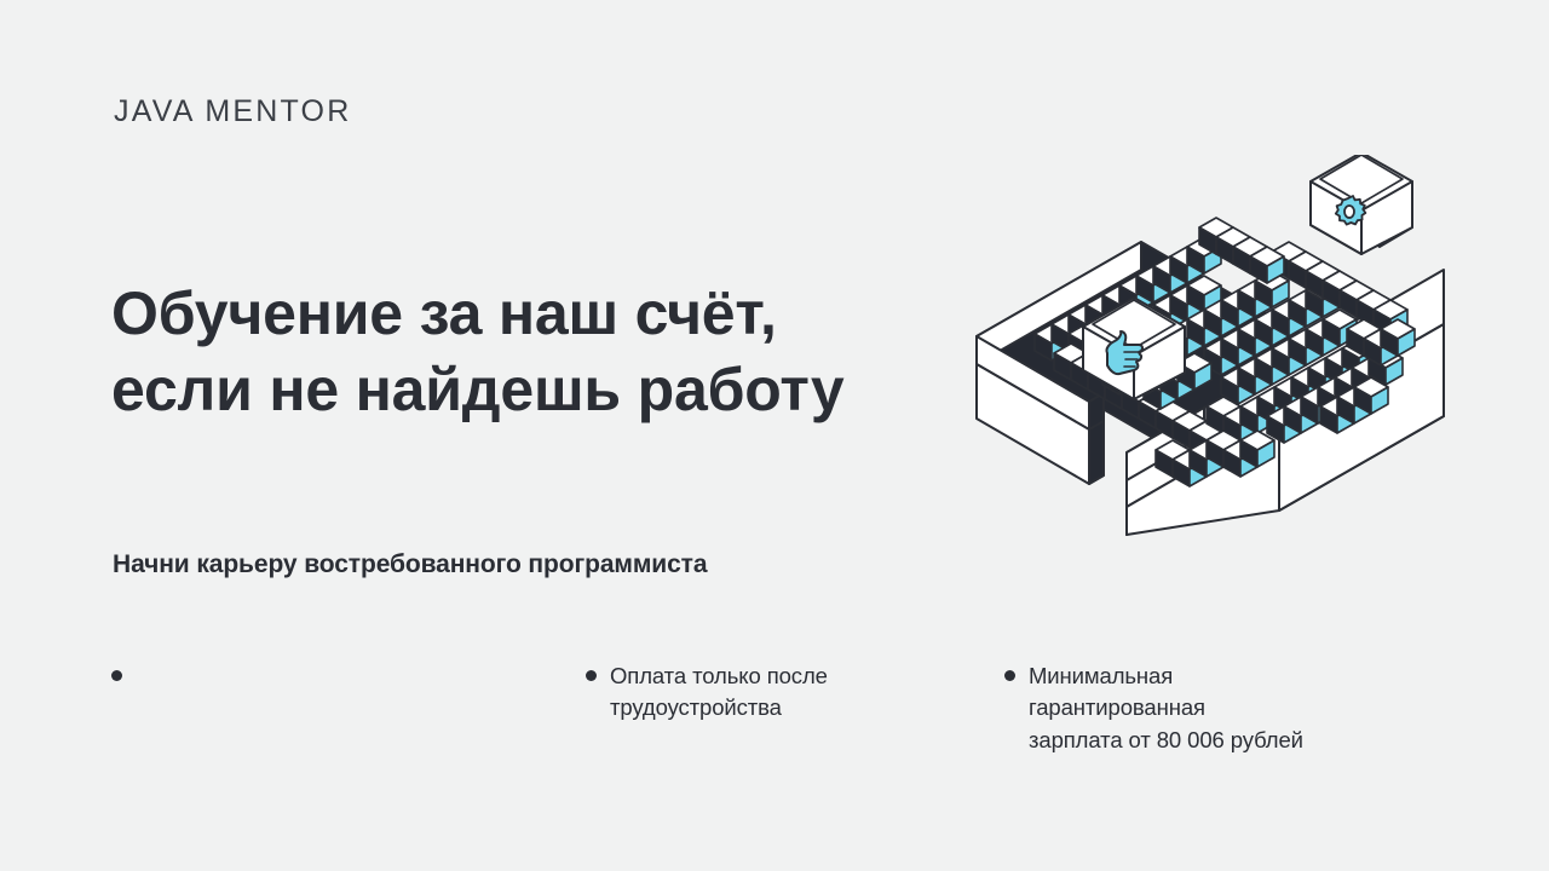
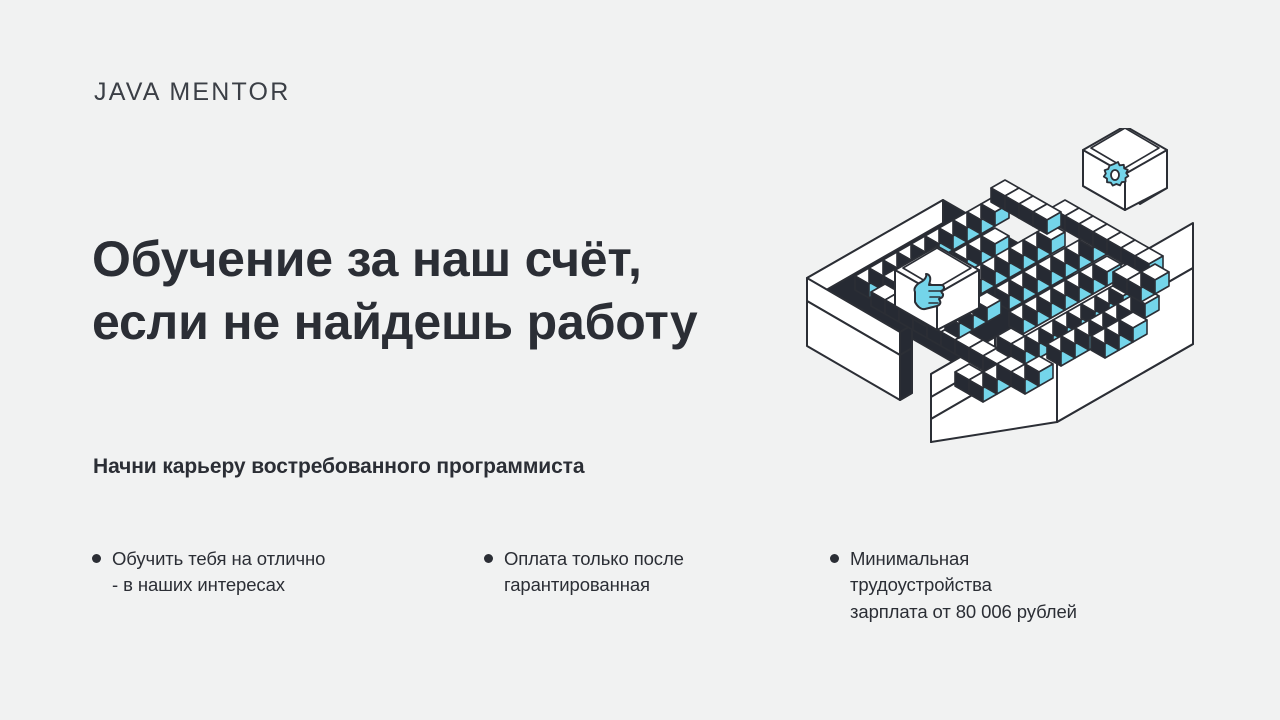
  JAVA MENTOR
  Обучение за наш счёт,
  если не найдешь работу
  Начни карьеру востребованного программиста
+ Обучить тебя на отлично
+ - в наших интересах
  Оплата только после
- трудоустройства
+ гарантированная
  Минимальная
- гарантированная
+ трудоустройства
  зарплата от 80 006 рублей
